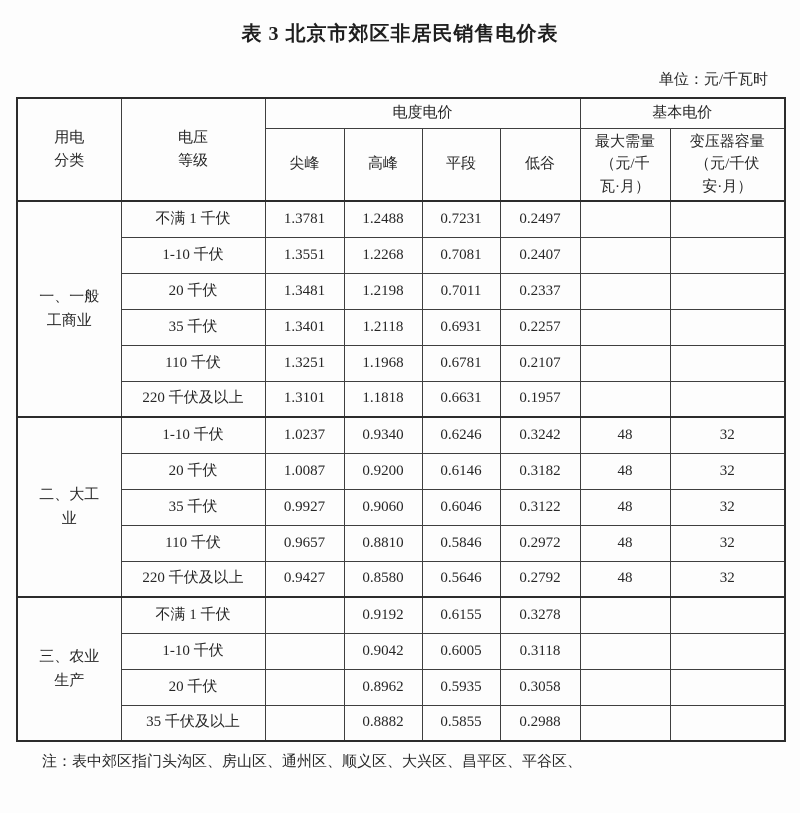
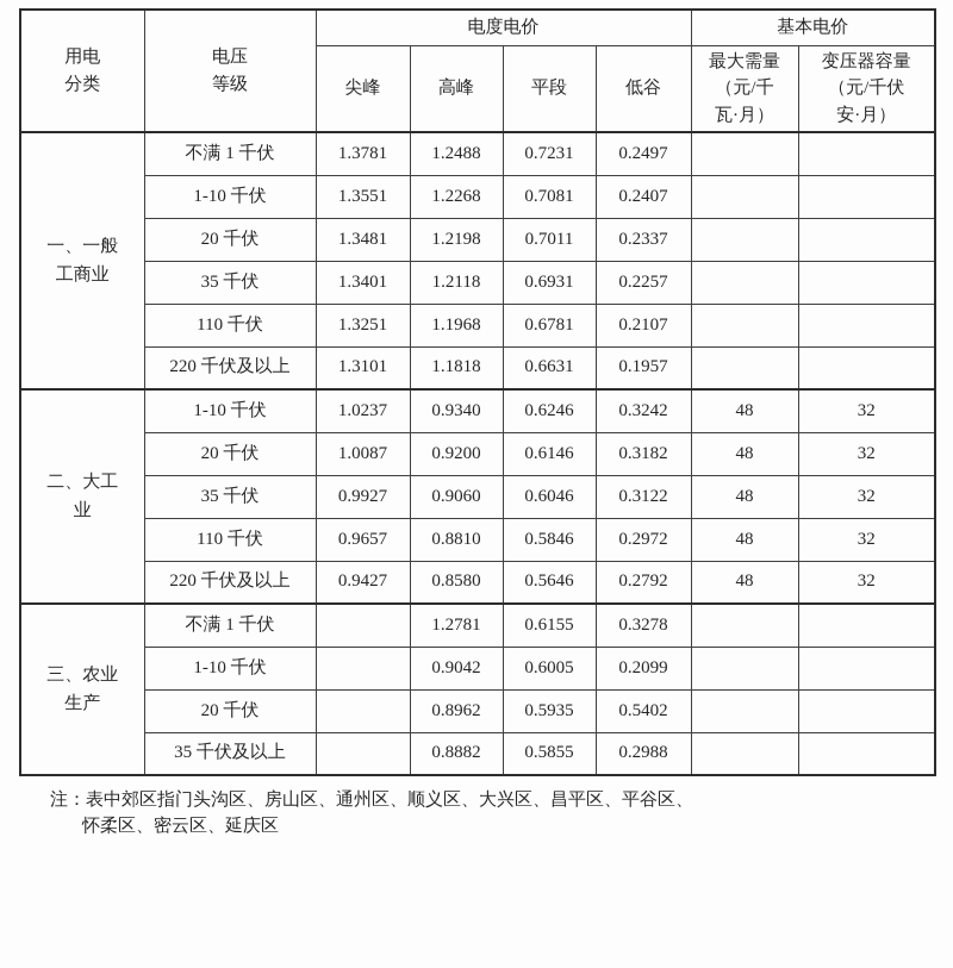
- 表 3 北京市郊区非居民销售电价表
- 单位：元/千瓦时
  用电 分类	电压 等级	电度电价	基本电价
  尖峰	高峰	平段	低谷	最大需量 （元/千 瓦·月）	变压器容量 （元/千伏 安·月）
  一、一般 工商业	不满 1 千伏	1.3781	1.2488	0.7231	0.2497
  1-10 千伏	1.3551	1.2268	0.7081	0.2407
  20 千伏	1.3481	1.2198	0.7011	0.2337
  35 千伏	1.3401	1.2118	0.6931	0.2257
  110 千伏	1.3251	1.1968	0.6781	0.2107
  220 千伏及以上	1.3101	1.1818	0.6631	0.1957
  二、大工 业	1-10 千伏	1.0237	0.9340	0.6246	0.3242	48	32
  20 千伏	1.0087	0.9200	0.6146	0.3182	48	32
  35 千伏	0.9927	0.9060	0.6046	0.3122	48	32
  110 千伏	0.9657	0.8810	0.5846	0.2972	48	32
  220 千伏及以上	0.9427	0.8580	0.5646	0.2792	48	32
- 三、农业 生产	不满 1 千伏		0.9192	0.6155	0.3278
+ 三、农业 生产	不满 1 千伏		1.2781	0.6155	0.3278
- 1-10 千伏		0.9042	0.6005	0.3118
+ 1-10 千伏		0.9042	0.6005	0.2099
- 20 千伏		0.8962	0.5935	0.3058
+ 20 千伏		0.8962	0.5935	0.5402
  35 千伏及以上		0.8882	0.5855	0.2988
  注：表中郊区指门头沟区、房山区、通州区、顺义区、大兴区、昌平区、平谷区、
+ 怀柔区、密云区、延庆区
